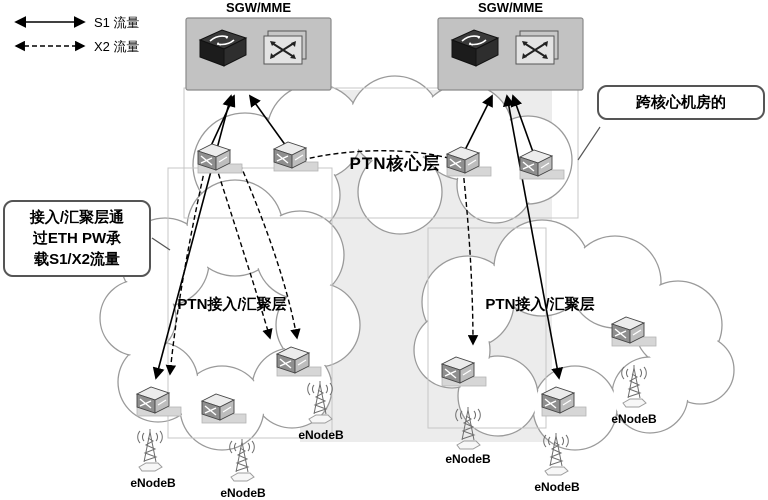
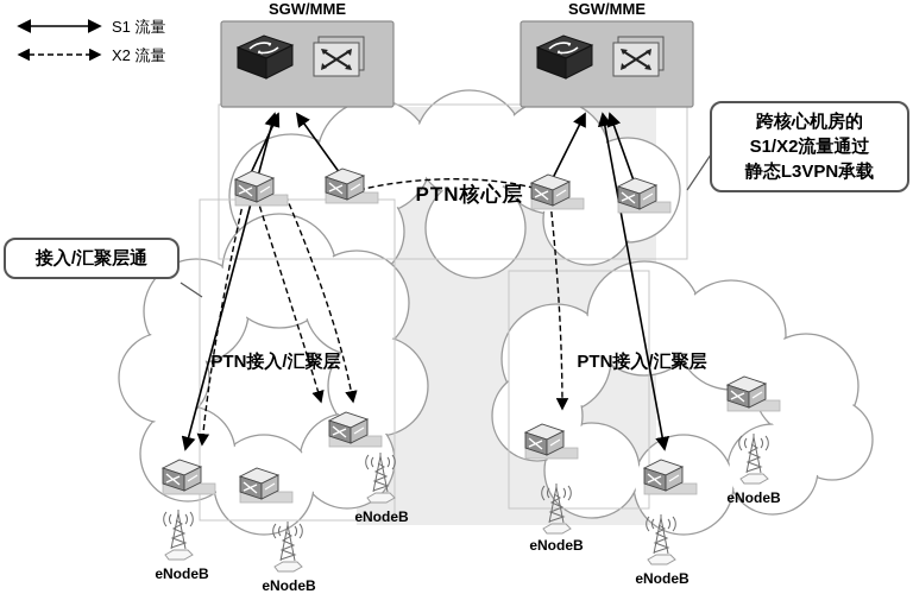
  S1 流量
  X2 流量
  SGW/MME
  SGW/MME
  PTN核心层
  PTN接入/汇聚层
  PTN接入/汇聚层
  跨核心机房的
+ S1/X2流量通过
+ 静态L3VPN承载
  接入/汇聚层通
- 过ETH PW承
- 载S1/X2流量
  eNodeB
  eNodeB
  eNodeB
  eNodeB
  eNodeB
  eNodeB
